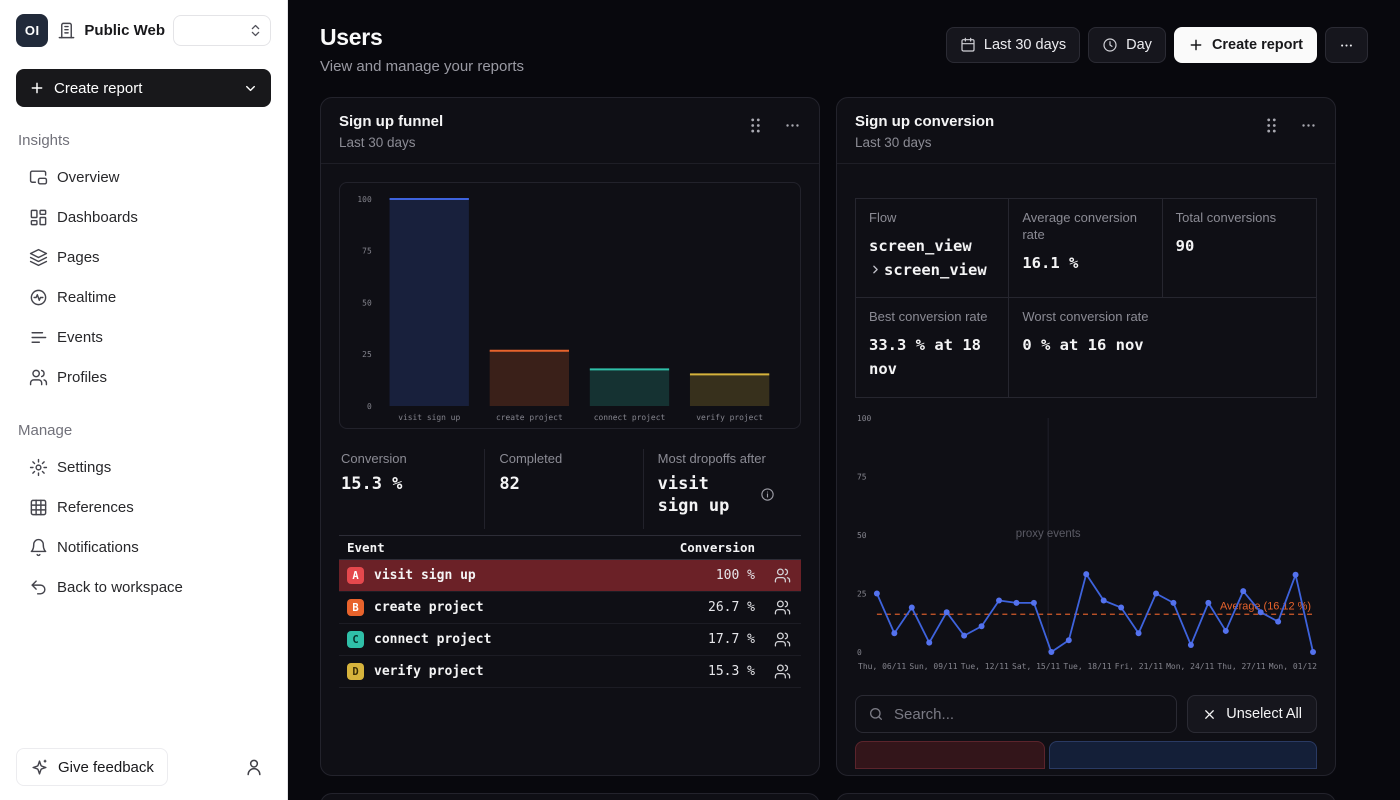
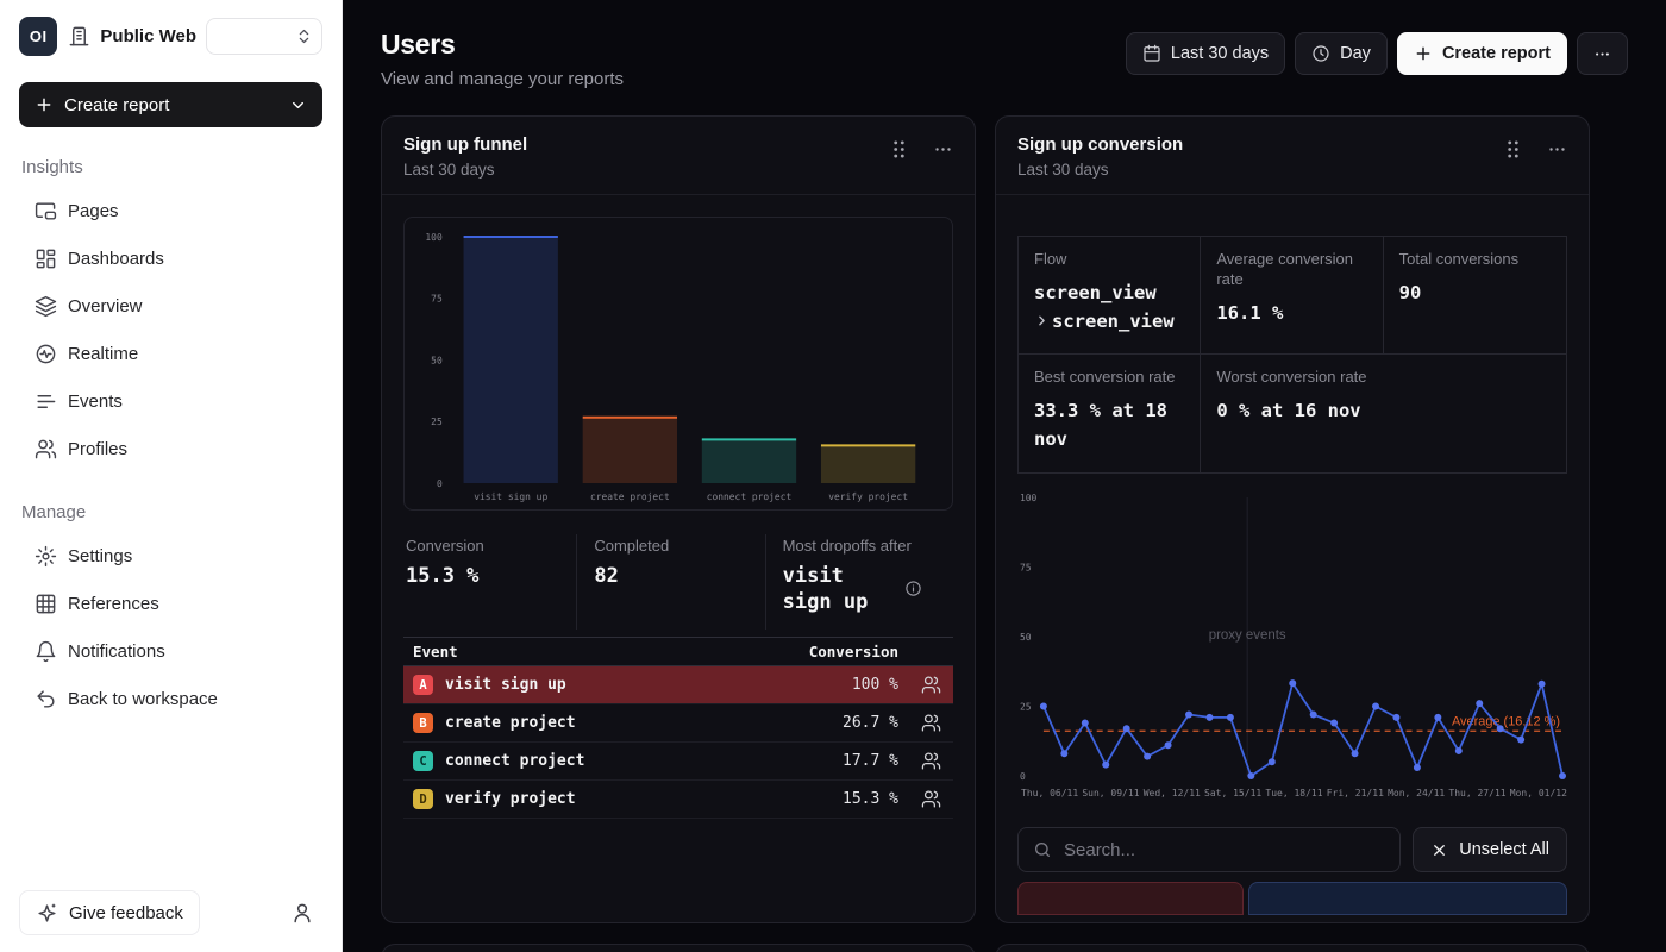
  OI
  Public Web
  Create report
  Insights
- Overview
+ Pages
  Dashboards
- Pages
+ Overview
  Realtime
  Events
  Profiles
  Manage
  Settings
  References
  Notifications
  Back to workspace
  Give feedback
  Users
  View and manage your reports
  Last 30 days
  Day
  Create report
  Sign up funnel
  Last 30 days
  0
  25
  50
  75
  100
  visit sign up
  create project
  connect project
  verify project
  Conversion
  15.3 %
  Completed
  82
  Most dropoffs after
  visit sign up
  Event
  Conversion
  A
  visit sign up
  100 %
  B
  create project
  26.7 %
  C
  connect project
  17.7 %
  D
  verify project
  15.3 %
  Sign up conversion
  Last 30 days
  Flow
  screen_view
  screen_view
  Average conversion rate
  16.1 %
  Total conversions
  90
  Best conversion rate
  33.3 % at 18 nov
  Worst conversion rate
  0 % at 16 nov
  0
  25
  50
  75
  100
  proxy events
  Average (16.12)
  Thu, 06/11
  Sun, 09/11
- Tue, 12/11
+ Wed, 12/11
  Sat, 15/11
  Tue, 18/11
  Fri, 21/11
  Mon, 24/11
  Thu, 27/11
  Mon, 01/12
  Search...
  Unselect All
